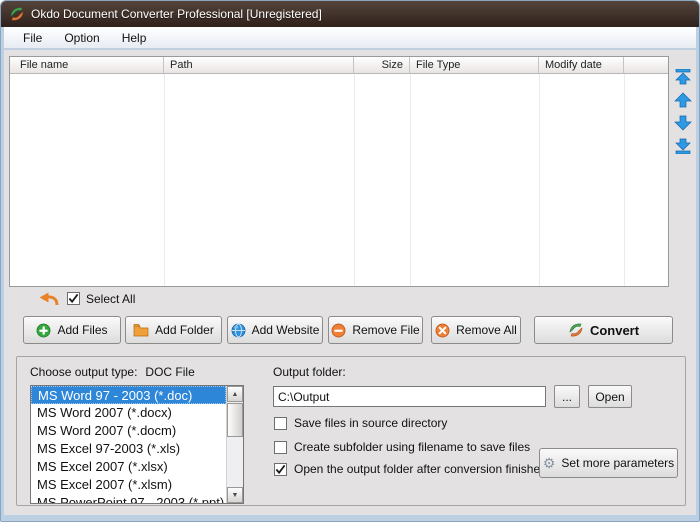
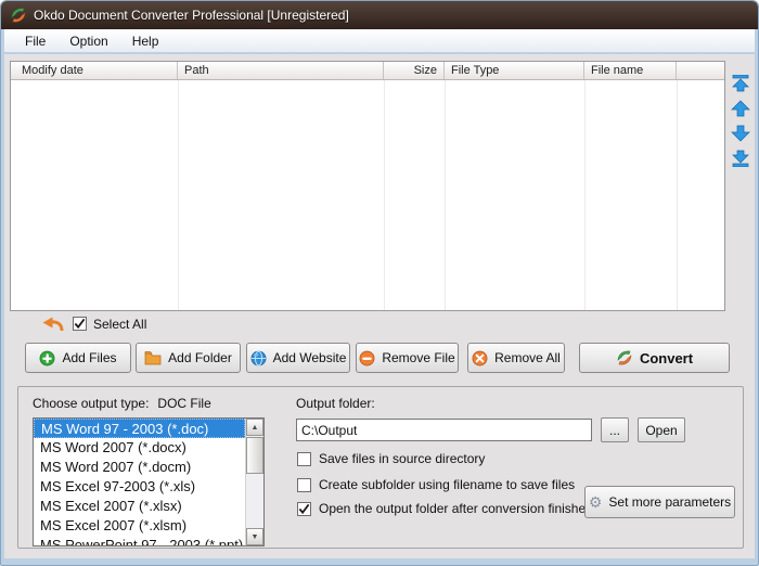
  Okdo Document Converter Professional [Unregistered]
  File
  Option
  Help
- File name
+ Modify date
  Path
  Size
  File Type
- Modify date
+ File name
  Select All
  Add Files
  Add Folder
  Add Website
  Remove File
  Remove All
  Convert
  Choose output type: DOC File
  MS Word 97 - 2003 (*.doc)
  MS Word 2007 (*.docx)
  MS Word 2007 (*.docm)
  MS Excel 97-2003 (*.xls)
  MS Excel 2007 (*.xlsx)
  MS Excel 2007 (*.xlsm)
  MS PowerPoint 97 - 2003 (*.ppt)
  Output folder:
  C:\Output
  ...
  Open
  Save files in source directory
  Create subfolder using filename to save files
  Open the output folder after conversion finishe
  ⚙
  Set more parameters
